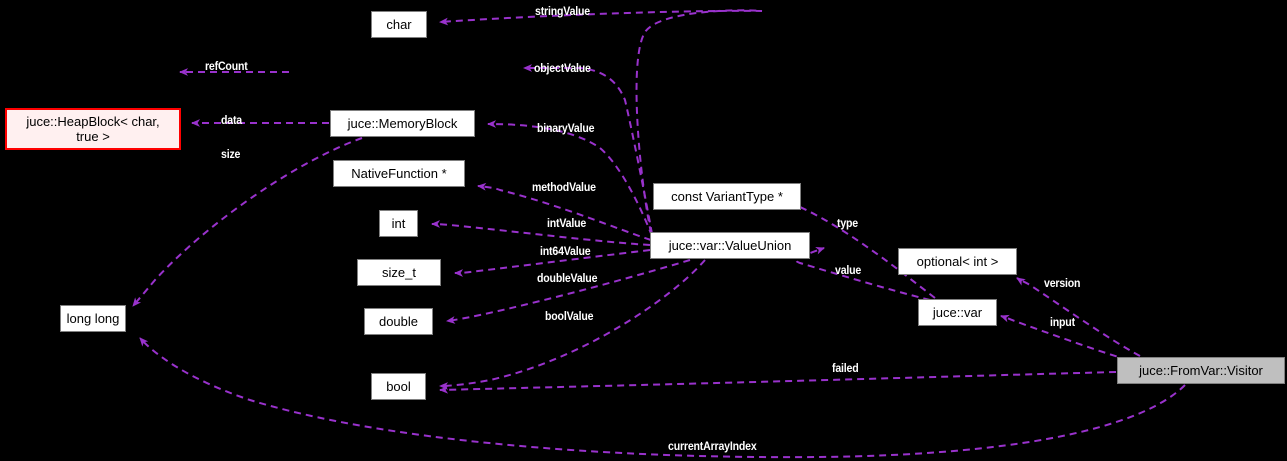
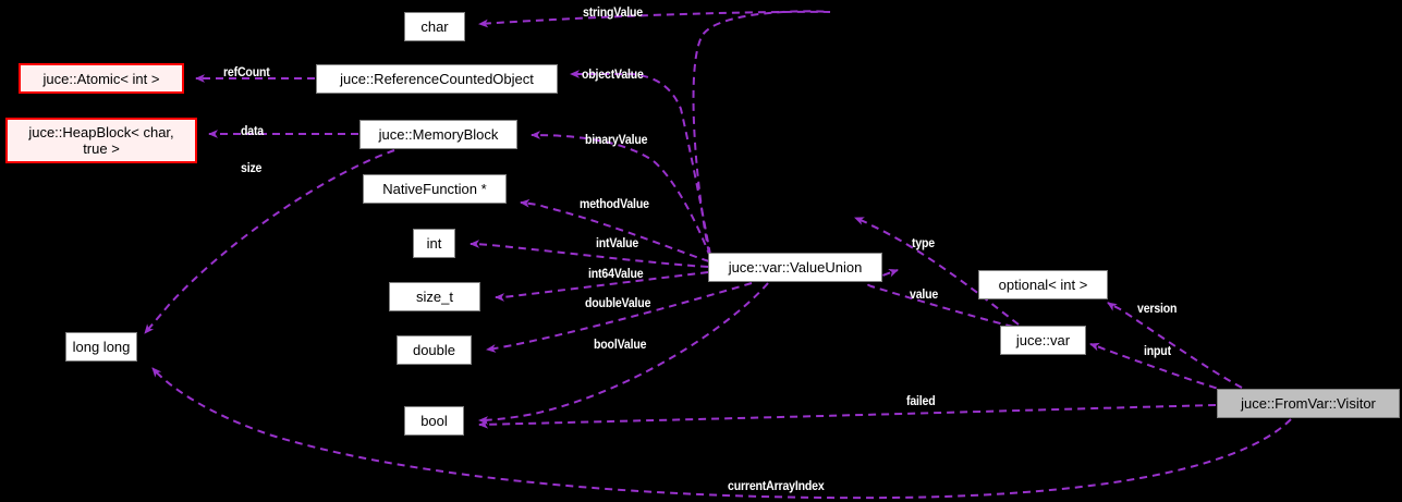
  char
+ juce::Atomic< int >
+ juce::ReferenceCountedObject
  juce::HeapBlock< char,
  true >
  juce::MemoryBlock
  NativeFunction *
- const VariantType *
  int
  juce::var::ValueUnion
  optional< int >
  size_t
  juce::var
  long long
  double
  bool
  juce::FromVar::Visitor
  stringValue
  refCount
  objectValue
  data
  binaryValue
  size
  methodValue
  type
  intValue
  int64Value
  value
  doubleValue
  version
  boolValue
  input
  failed
  currentArrayIndex
